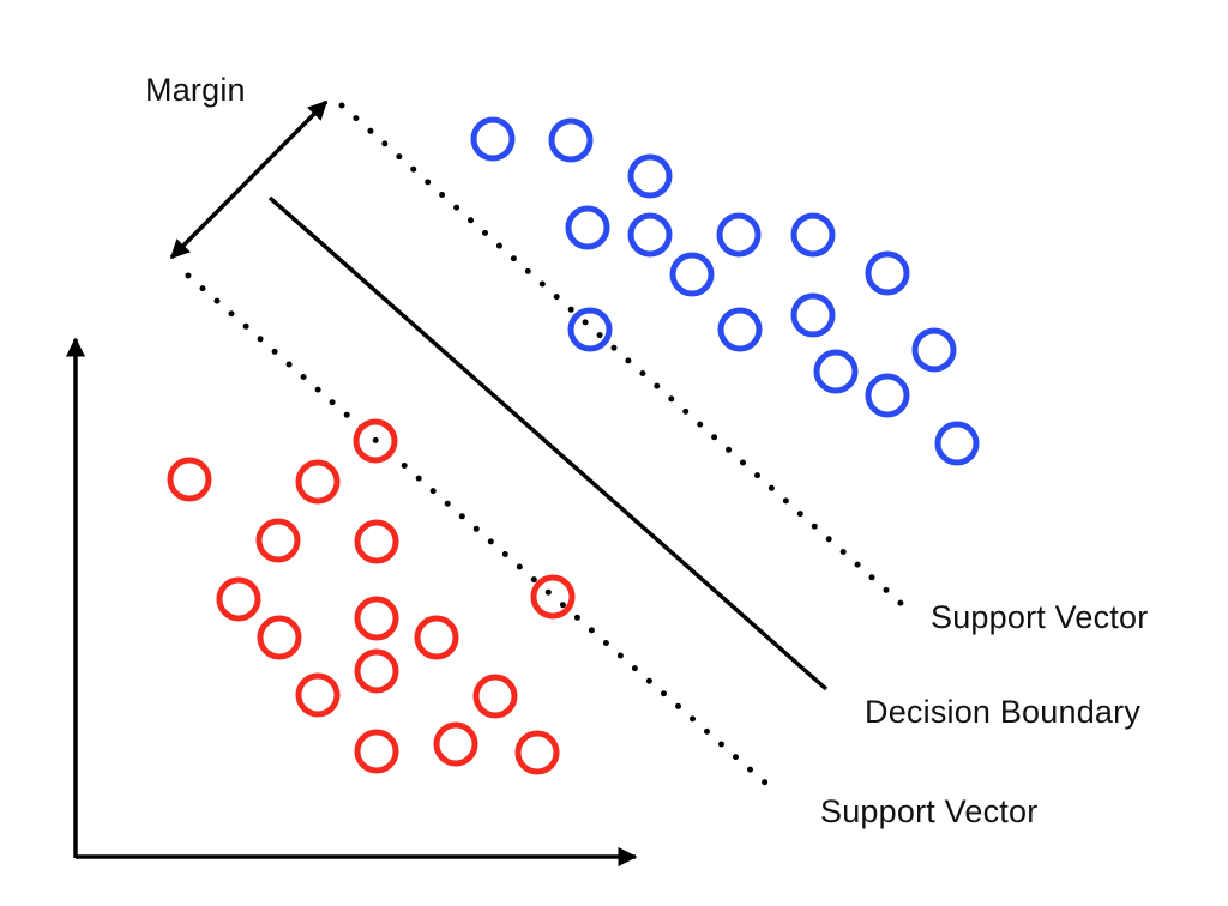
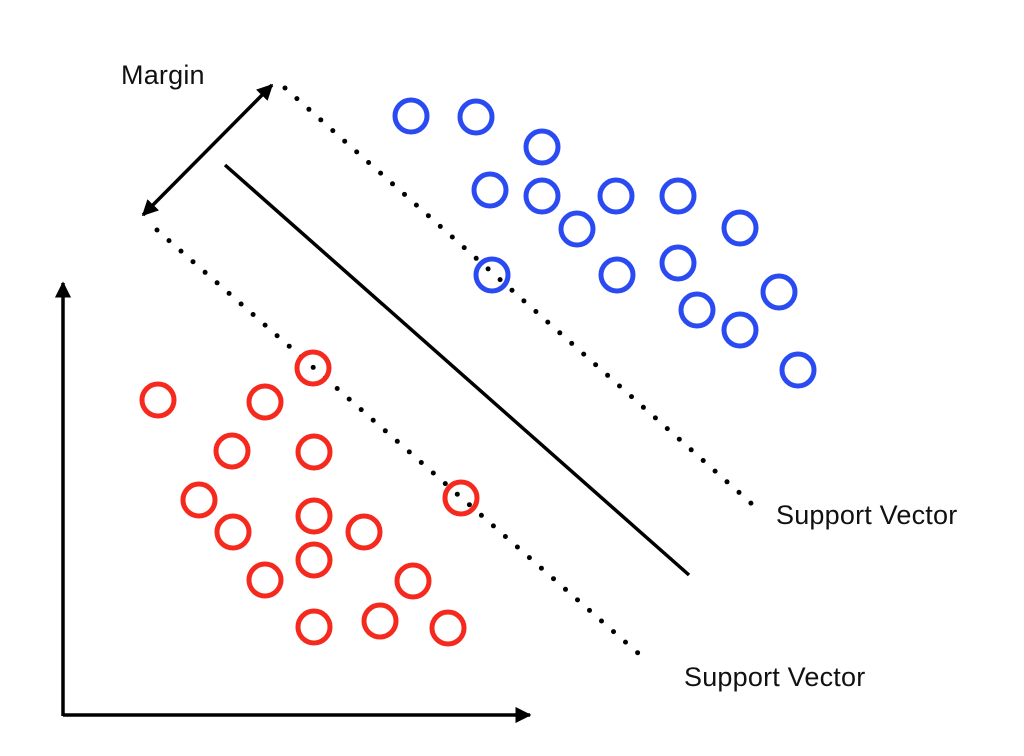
  Margin
  Support Vector
- Decision Boundary
  Support Vector
